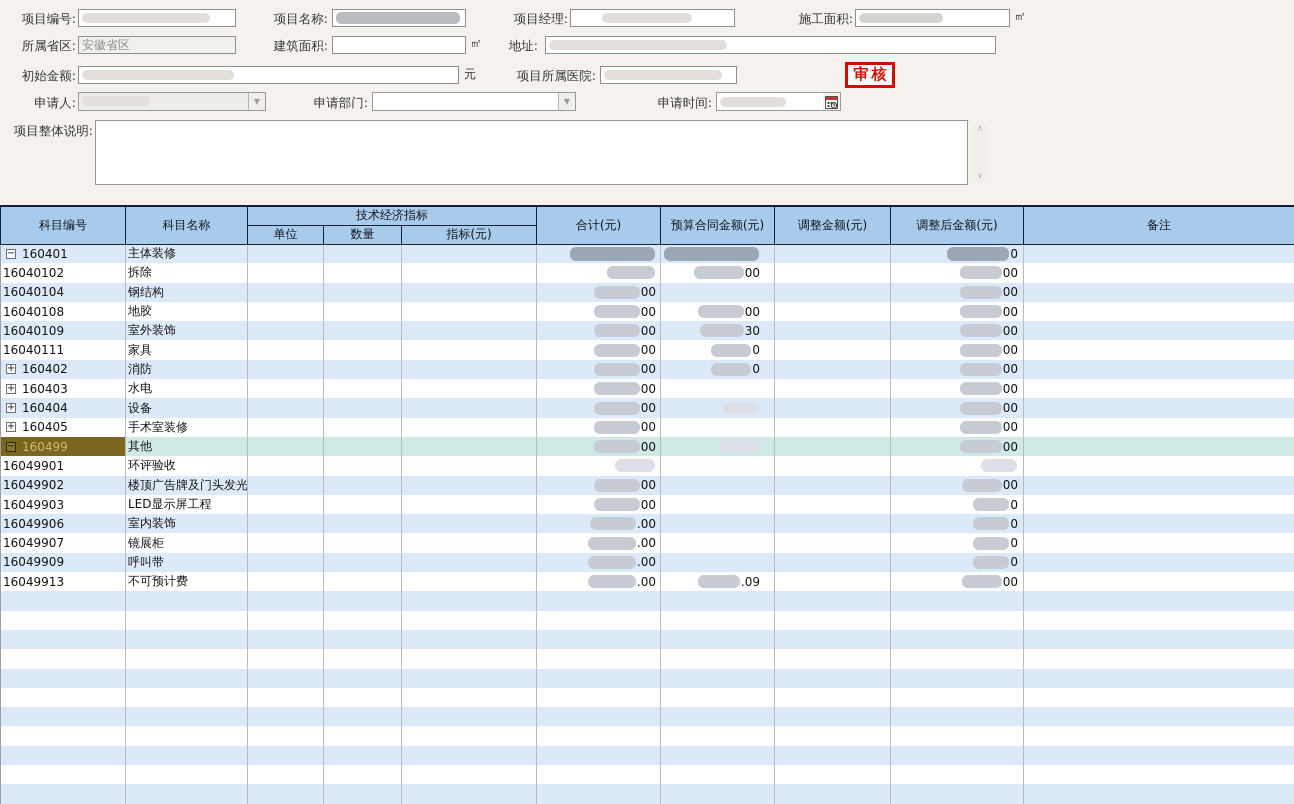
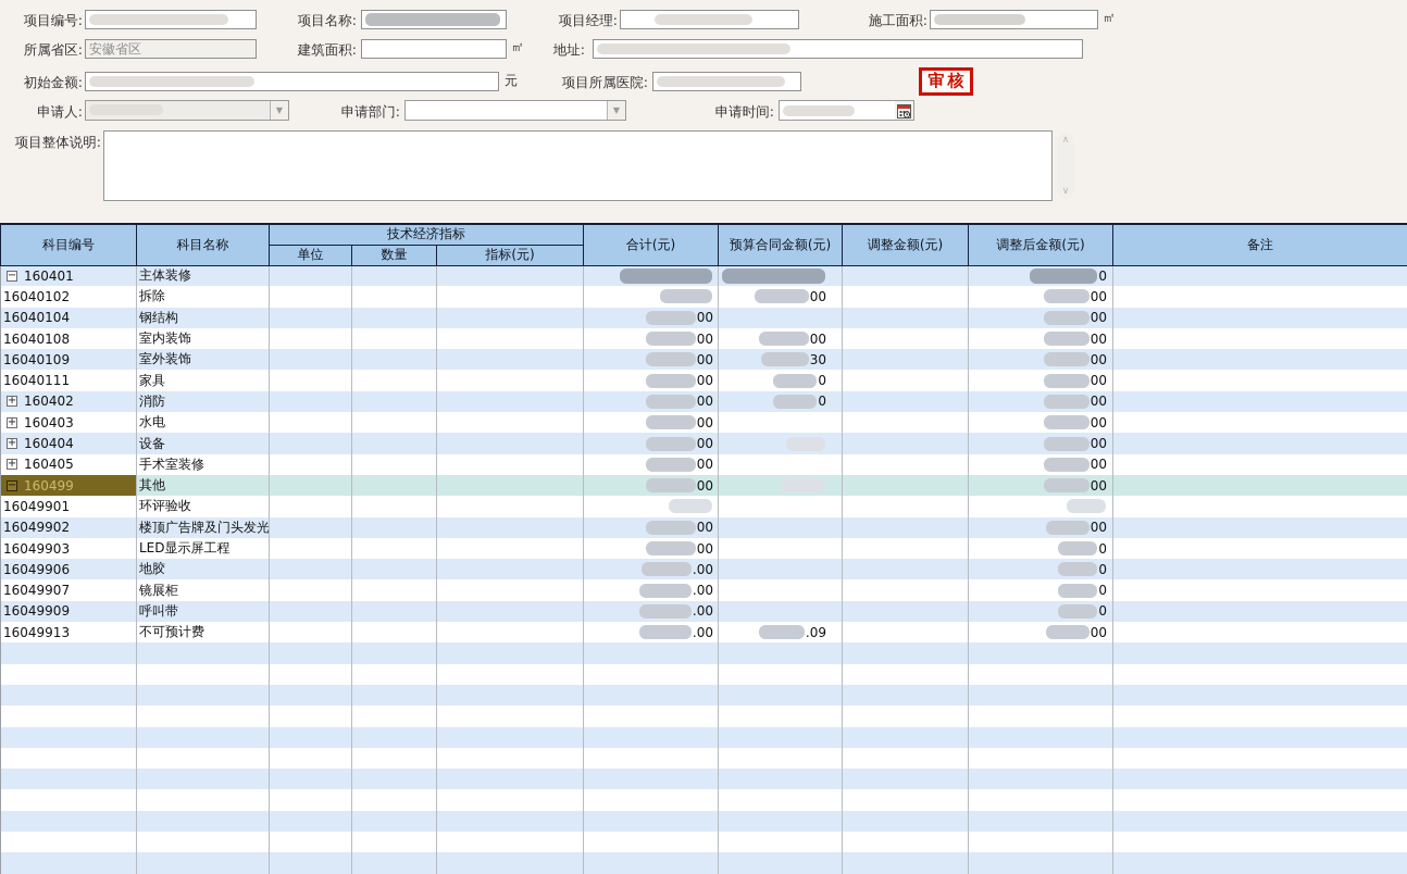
  项目编号:
  项目名称:
  项目经理:
  施工面积:
  ㎡
  所属省区:
  安徽省区
  建筑面积:
  ㎡
  地址:
  初始金额:
  元
  项目所属医院:
  审核
  申请人:
  ▼
  申请部门:
  ▼
  申请时间:
  项目整体说明:
  ∧
  ∨
  科目编号	科目名称	技术经济指标	合计(元)	预算合同金额(元)	调整金额(元)	调整后金额(元)	备注
  单位	数量	指标(元)
  − 160401	主体装修							0
  16040102	拆除					00		00
  16040104	钢结构				00			00
- 16040108	地胶				00	00		00
+ 16040108	室内装饰				00	00		00
  16040109	室外装饰				00	30		00
  16040111	家具				00	0		00
  + 160402	消防				00	0		00
  + 160403	水电				00			00
  + 160404	设备				00			00
  + 160405	手术室装修				00			00
  − 160499	其他				00			00
  16049901	环评验收
  16049902	楼顶广告牌及门头发光				00			00
  16049903	LED显示屏工程				00			0
- 16049906	室内装饰				.00			0
+ 16049906	地胶				.00			0
  16049907	镜展柜				.00			0
  16049909	呼叫带				.00			0
  16049913	不可预计费				.00	.09		00
